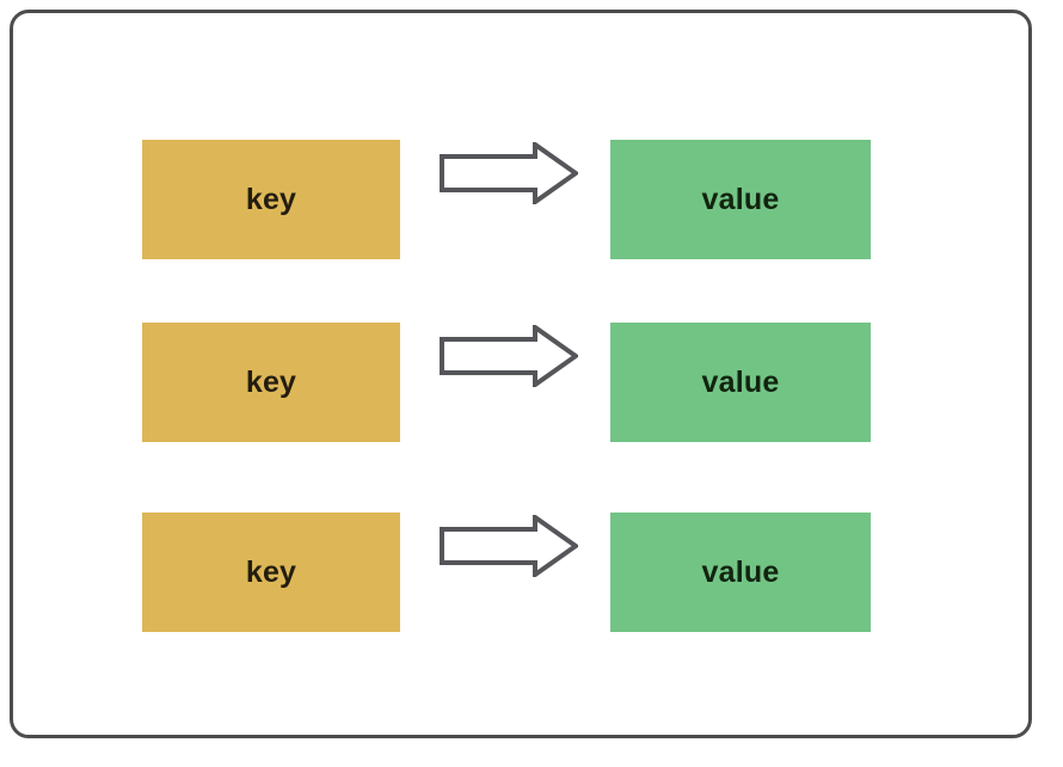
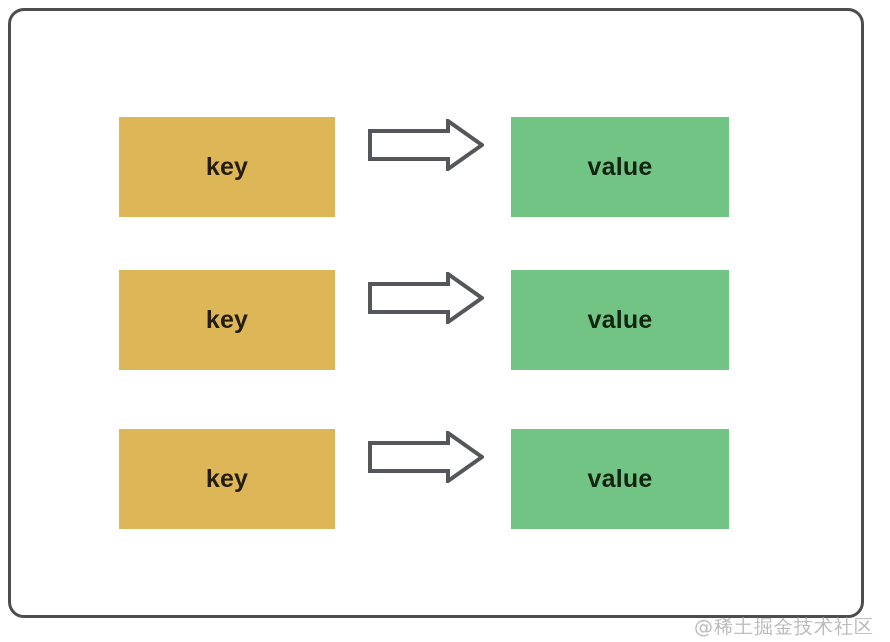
  key
  value
  key
  value
  key
  value
+ @稀土掘金技术社区
